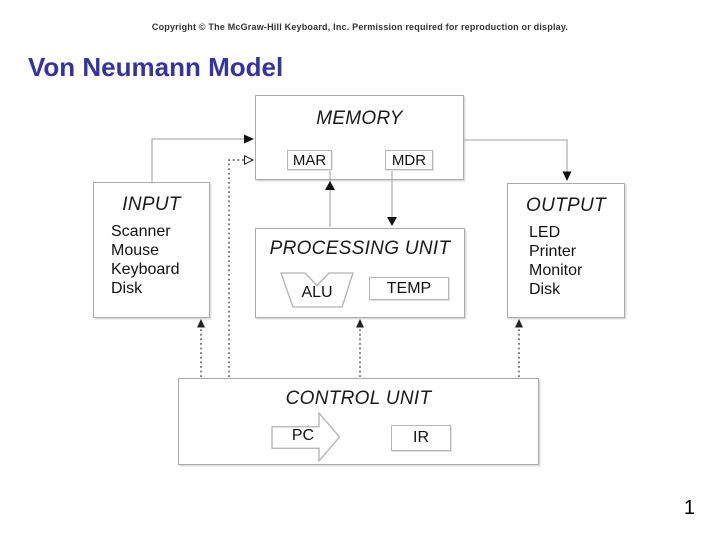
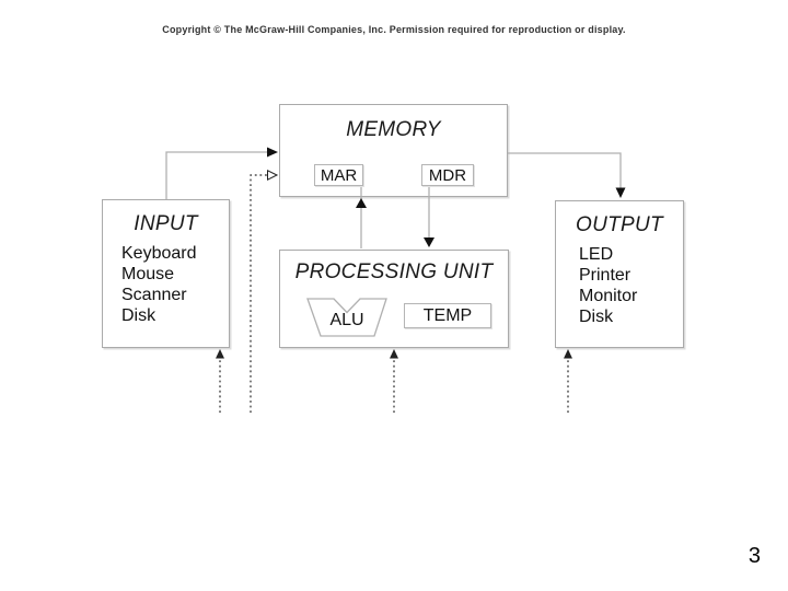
- Copyright © The McGraw-Hill Keyboard, Inc. Permission required for reproduction or display.
+ Copyright © The McGraw-Hill Companies, Inc. Permission required for reproduction or display.
- Von Neumann Model
  MEMORY
  MAR
  MDR
  INPUT
- Scanner
+ Keyboard
  Mouse
- Keyboard
+ Scanner
  Disk
  OUTPUT
  LED
  Printer
  Monitor
  Disk
  PROCESSING UNIT
  ALU
  TEMP
- CONTROL UNIT
- PC
- IR
- 1
+ 3
